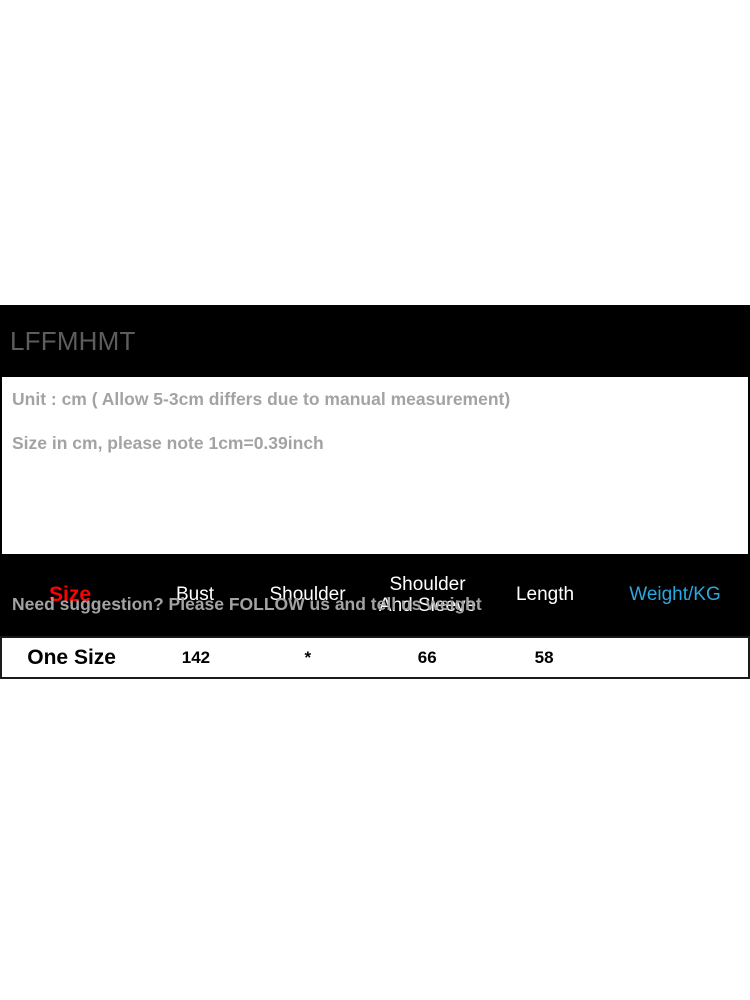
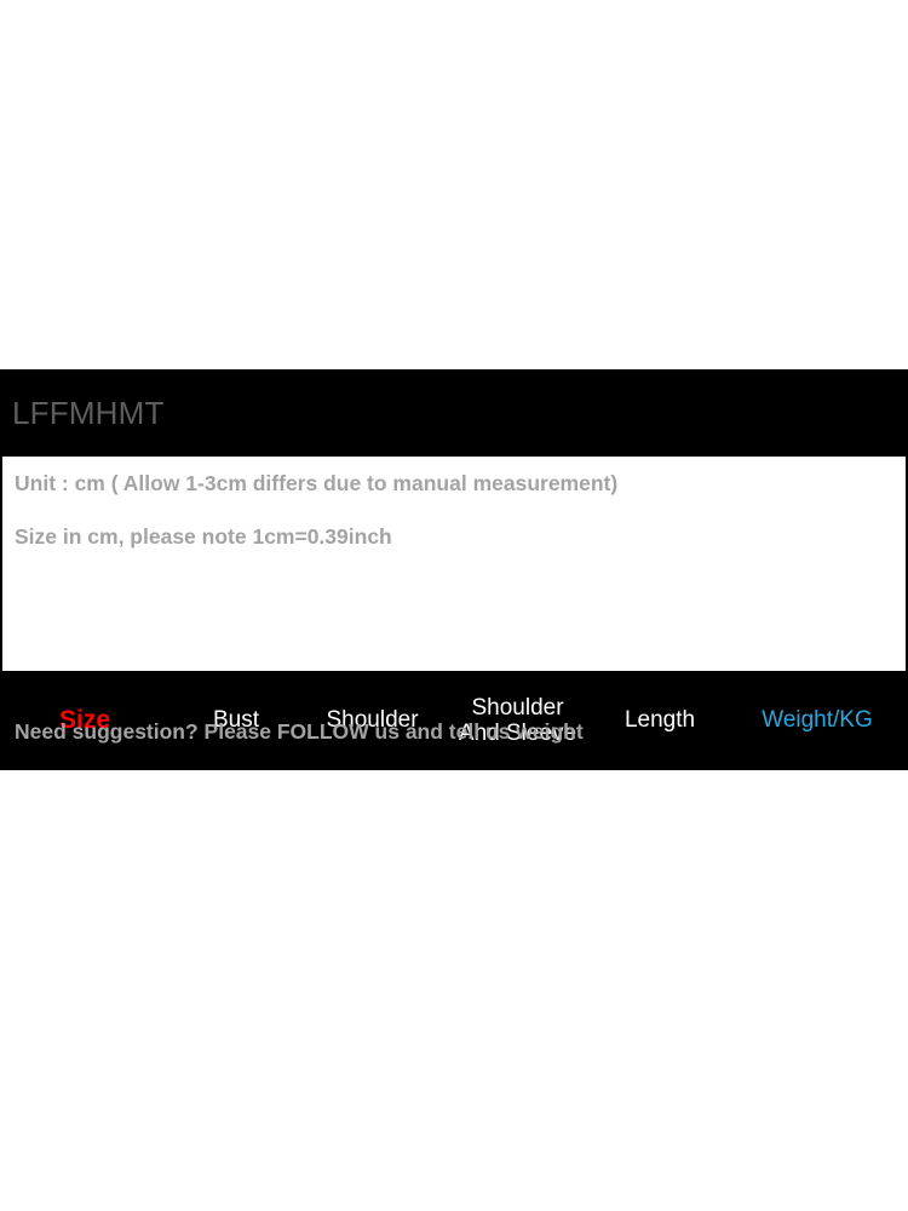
  LFFMHMT
- Unit : cm ( Allow 5-3cm differs due to manual measurement)
+ Unit : cm ( Allow 1-3cm differs due to manual measurement)
  Size in cm, please note 1cm=0.39inch
  Need suggestion? Please FOLLOW us and tell us weight
  Size
  Bust
  Shoulder
  Shoulder
  And Sleeve
  Length
  Weight/KG
- One Size
- 142
- *
- 66
- 58
